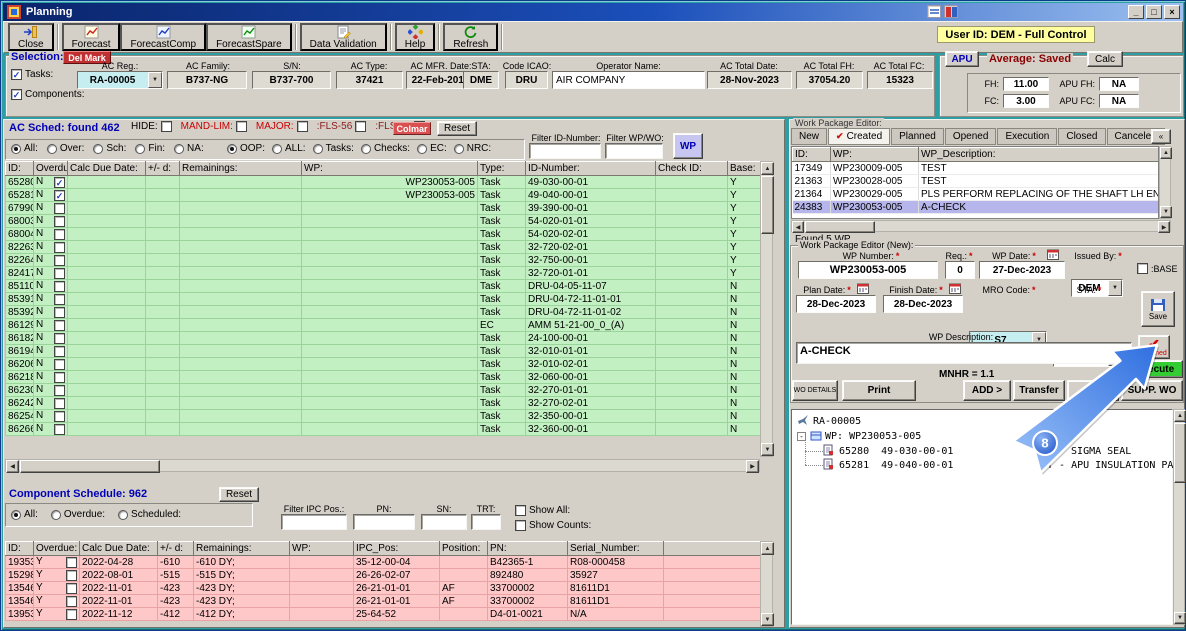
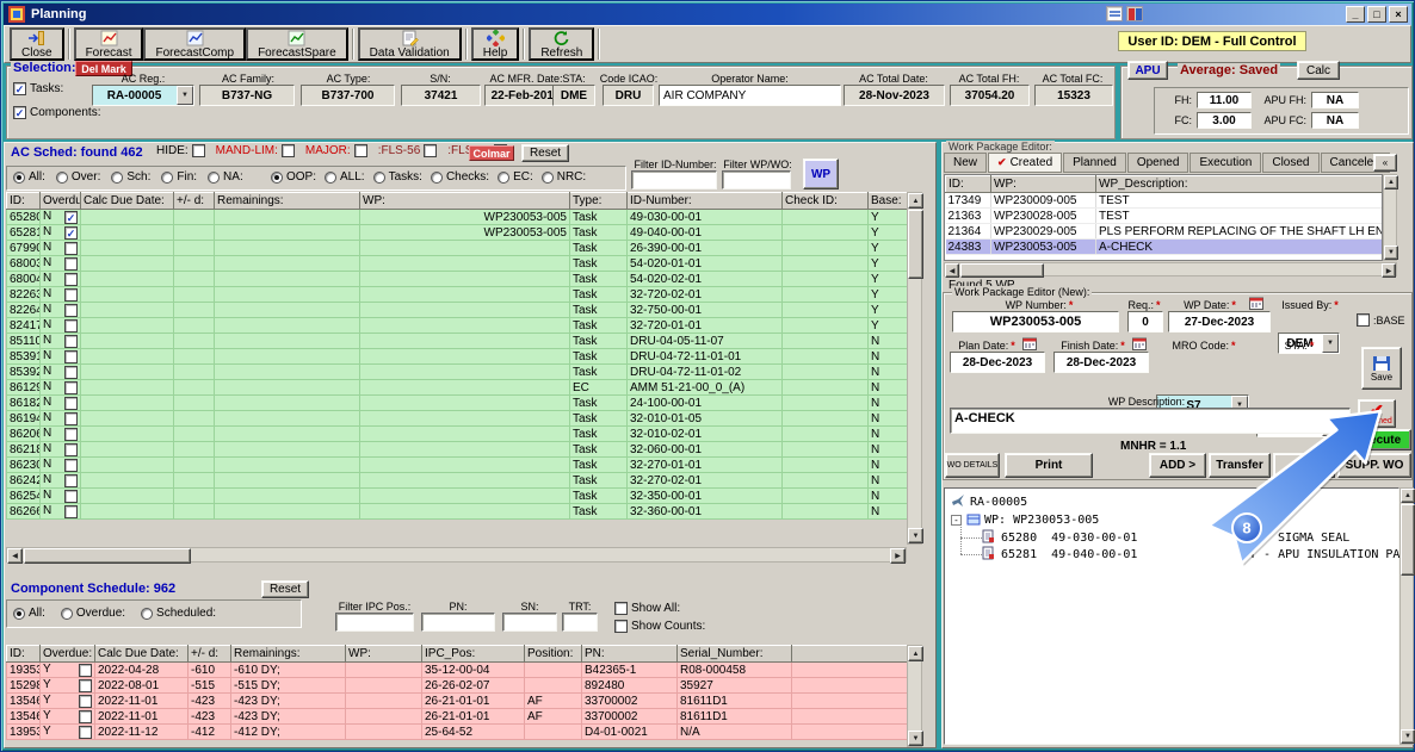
  Planning
  _
  □
  ×
  Close
  Forecast
  ForecastComp
  ForecastSpare
  Data Validation
  Help
  Refresh
  User ID: DEM - Full Control
  Selection:
  Del Mark
  ✓
  Tasks:
  ✓
  Components:
  AC Reg.:
  RA-00005
  AC Family:
  B737-NG
- S/N:
+ AC Type:
  B737-700
- AC Type:
+ S/N:
  37421
  AC MFR. Date:
  22-Feb-201
  STA:
  DME
  Code ICAO:
  DRU
  Operator Name:
  AIR COMPANY
  AC Total Date:
  28-Nov-2023
  AC Total FH:
  37054.20
  AC Total FC:
  15323
  APU
  Average: Saved
  Calc
  FH:
  11.00
  APU FH:
  NA
  FC:
  3.00
  APU FC:
  NA
  AC Sched: found 462
  HIDE:
  MAND-LIM:
  MAJOR:
  :FLS-56
  Colmar
  Reset
  All:
  Over:
  Sch:
  Fin:
  NA:
  OOP:
  ALL:
  Tasks:
  Checks:
  EC:
  NRC:
  Filter ID-Number:
  Filter WP/WO:
  WP
  ID:	Overdu	Calc Due Date:	+/- d:	Remainings:	WP:	Type:	ID-Number:	Check ID:	Base:
  6528	N ✓				WP230053-005	Task	49-030-00-01		Y
  6528	N ✓				WP230053-005	Task	49-040-00-01		Y
- 6799	N					Task	39-390-00-01		Y
+ 6799	N					Task	26-390-00-01		Y
  6800	N					Task	54-020-01-01		Y
  6800	N					Task	54-020-02-01		Y
  8226	N					Task	32-720-02-01		Y
  8226	N					Task	32-750-00-01		Y
  8241	N					Task	32-720-01-01		Y
  85110	N					Task	DRU-04-05-11-07		N
  8539	N					Task	DRU-04-72-11-01-01		N
  8539	N					Task	DRU-04-72-11-01-02		N
  8612	N					EC	AMM 51-21-00_0_(A)		N
  8618	N					Task	24-100-00-01		N
- 8619	N					Task	32-010-01-01		N
+ 8619	N					Task	32-010-01-05		N
  8620	N					Task	32-010-02-01		N
  8621	N					Task	32-060-00-01		N
  8623	N					Task	32-270-01-01		N
  8624	N					Task	32-270-02-01		N
  8625	N					Task	32-350-00-01		N
  8626	N					Task	32-360-00-01		N
  Component Schedule: 962
  Reset
  All:
  Overdue:
  Scheduled:
  Filter IPC Pos.:
  PN:
  SN:
  TRT:
  Show All:
  Show Counts:
  ID:	Overdue:	Calc Due Date:	+/- d:	Remainings:	WP:	IPC_Pos:	Position:	PN:	Serial_Number:
  1935	Y	2022-04-28	-610	-610 DY;		35-12-00-04		B42365-1	R08-000458
  1529	Y	2022-08-01	-515	-515 DY;		26-26-02-07		892480	35927
  1354	Y	2022-11-01	-423	-423 DY;		26-21-01-01	AF	33700002	81611D1
  1354	Y	2022-11-01	-423	-423 DY;		26-21-01-01	AF	33700002	81611D1
  1395	Y	2022-11-12	-412	-412 DY;		25-64-52		D4-01-0021	N/A
  Work Package Editor:
  New
  ✔
  Created
  Planned
  Opened
  Execution
  Closed
  Cancele
  «
  ID:	WP:	WP_Description:
  17349	WP230009-005	TEST
  21363	WP230028-005	TEST
  21364	WP230029-005	PLS PERFORM REPLACING OF THE SHAFT LH EN
  24383	WP230053-005	A-CHECK
  Work Package Editor (New):
  WP Number: *
  WP230053-005
  Req.: *
  0
  WP Date: *
  27-Dec-2023
  Issued By: *
  DEM
  :BASE
  Plan Date: *
  28-Dec-2023
  Finish Date: *
  28-Dec-2023
  MRO Code: *
  S7
  STA: *
  Save
  WP Description:
  A-CHECK
  ✔
  MNHR = 1.1
  Print
  ADD >
  Transfer
  SUPP. WO
  RA-00005
  -
  WP: WP230053-005
  65280 49-030-00-01
  SIGMA SEAL
  65281 49-040-00-01
  T - APU INSULATION PA
  8
